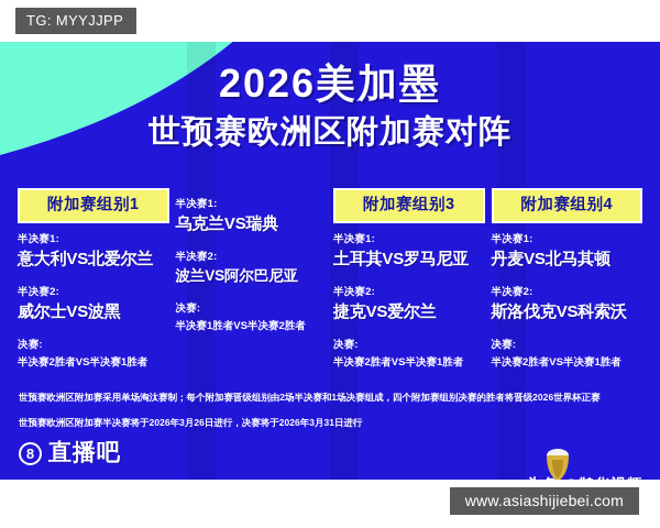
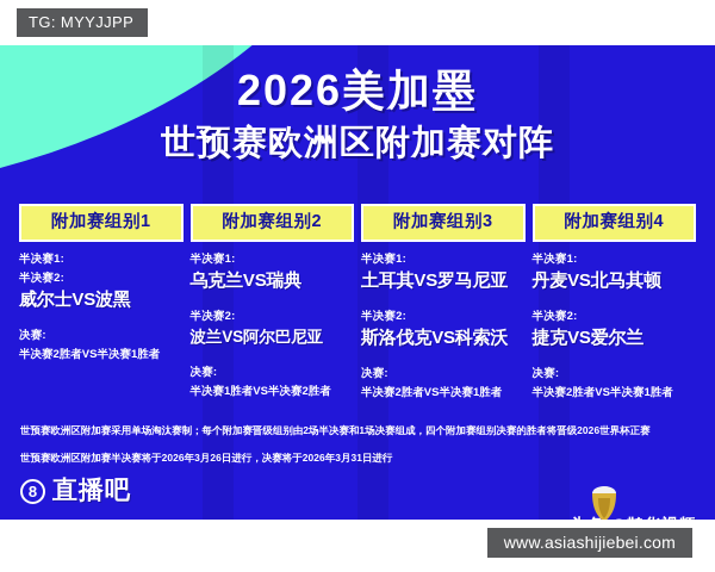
  TG: MYYJJPP
  2026美加墨
  世预赛欧洲区附加赛对阵
  附加赛组别1
  半决赛1:
- 意大利VS北爱尔兰
  半决赛2:
  威尔士VS波黑
  决赛:
  半决赛2胜者VS半决赛1胜者
+ 附加赛组别2
  半决赛1:
  乌克兰VS瑞典
  半决赛2:
  波兰VS阿尔巴尼亚
  决赛:
  半决赛1胜者VS半决赛2胜者
  附加赛组别3
  半决赛1:
  土耳其VS罗马尼亚
  半决赛2:
- 捷克VS爱尔兰
+ 斯洛伐克VS科索沃
  决赛:
  半决赛2胜者VS半决赛1胜者
  附加赛组别4
  半决赛1:
  丹麦VS北马其顿
  半决赛2:
- 斯洛伐克VS科索沃
+ 捷克VS爱尔兰
  决赛:
  半决赛2胜者VS半决赛1胜者
  世预赛欧洲区附加赛采用单场淘汰赛制；每个附加赛晋级组别由2场半决赛和1场决赛组成，四个附加赛组别决赛的胜者将晋级2026世界杯正赛
  世预赛欧洲区附加赛半决赛将于2026年3月26日进行，决赛将于2026年3月31日进行
  8
  直播吧
  www.asiashijiebei.com
